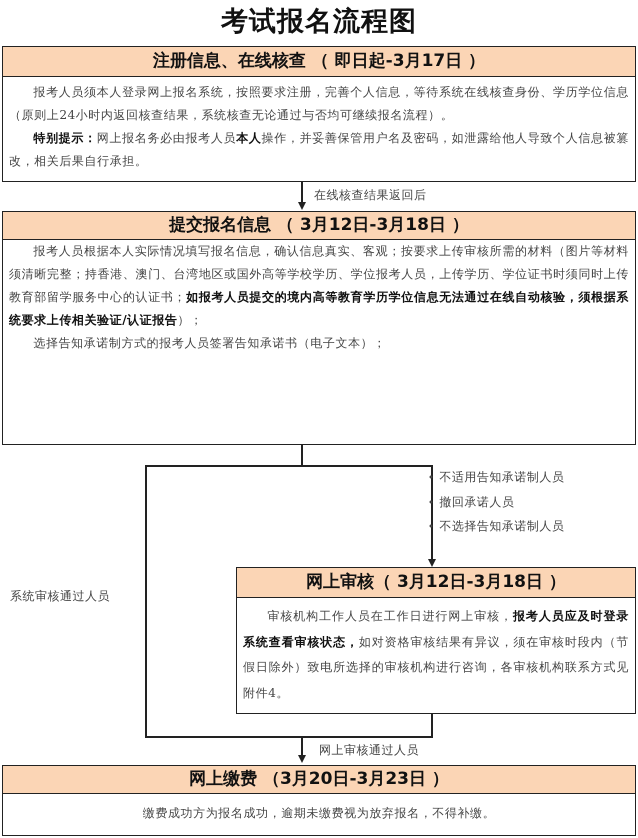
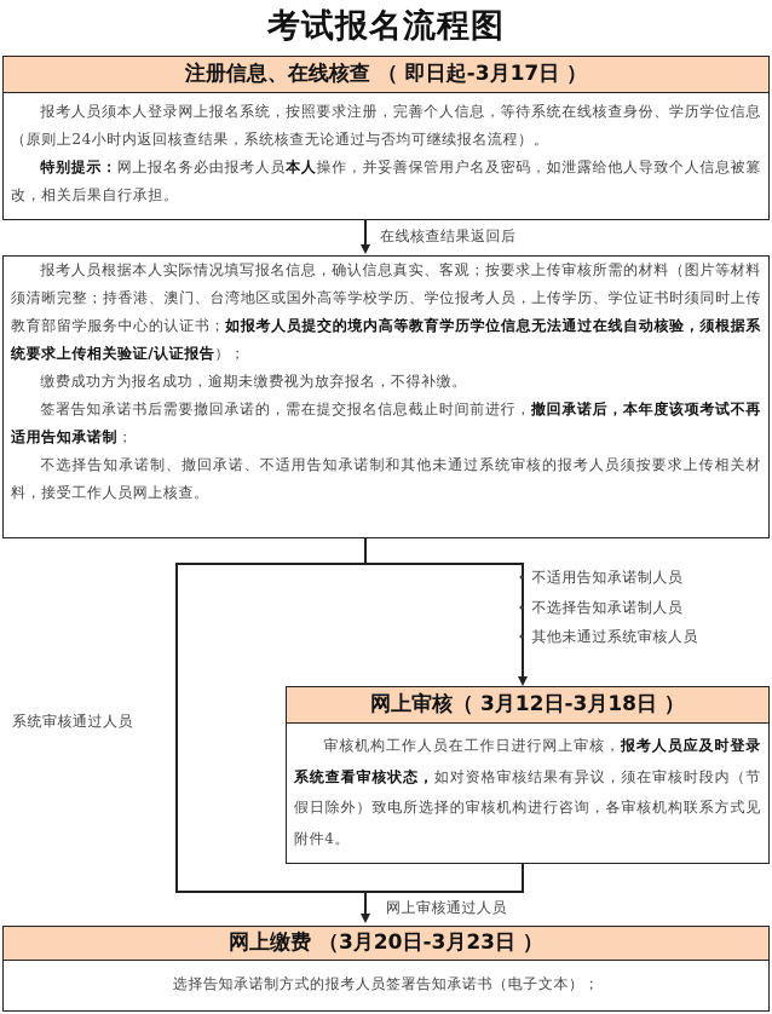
  考试报名流程图
  注册信息、在线核查 （ 即日起-3月17日 ）
  报考人员须本人登录网上报名系统，按照要求注册，完善个人信息，等待系统在线核查身份、学历学位信息（原则上24小时内返回核查结果，系统核查无论通过与否均可继续报名流程）。
  特别提示：网上报名务必由报考人员本人操作，并妥善保管用户名及密码，如泄露给他人导致个人信息被篡改，相关后果自行承担。
  在线核查结果返回后
- 提交报名信息 （ 3月12日-3月18日 ）
  报考人员根据本人实际情况填写报名信息，确认信息真实、客观；按要求上传审核所需的材料（图片等材料须清晰完整；持香港、澳门、台湾地区或国外高等学校学历、学位报考人员，上传学历、学位证书时须同时上传教育部留学服务中心的认证书；如报考人员提交的境内高等教育学历学位信息无法通过在线自动核验，须根据系统要求上传相关验证/认证报告）；
- 选择告知承诺制方式的报考人员签署告知承诺书（电子文本）；
+ 缴费成功方为报名成功，逾期未缴费视为放弃报名，不得补缴。
+ 签署告知承诺书后需要撤回承诺的，需在提交报名信息截止时间前进行，撤回承诺后，本年度该项考试不再适用告知承诺制；
+ 不选择告知承诺制、撤回承诺、不适用告知承诺制和其他未通过系统审核的报考人员须按要求上传相关材料，接受工作人员网上核查。
  不适用告知承诺制人员
- 撤回承诺人员
  不选择告知承诺制人员
+ 其他未通过系统审核人员
  系统审核通过人员
  网上审核（ 3月12日-3月18日 ）
  审核机构工作人员在工作日进行网上审核，报考人员应及时登录系统查看审核状态，如对资格审核结果有异议，须在审核时段内（节假日除外）致电所选择的审核机构进行咨询，各审核机构联系方式见附件4。
  网上审核通过人员
  网上缴费 （3月20日-3月23日 ）
- 缴费成功方为报名成功，逾期未缴费视为放弃报名，不得补缴。
+ 选择告知承诺制方式的报考人员签署告知承诺书（电子文本）；
